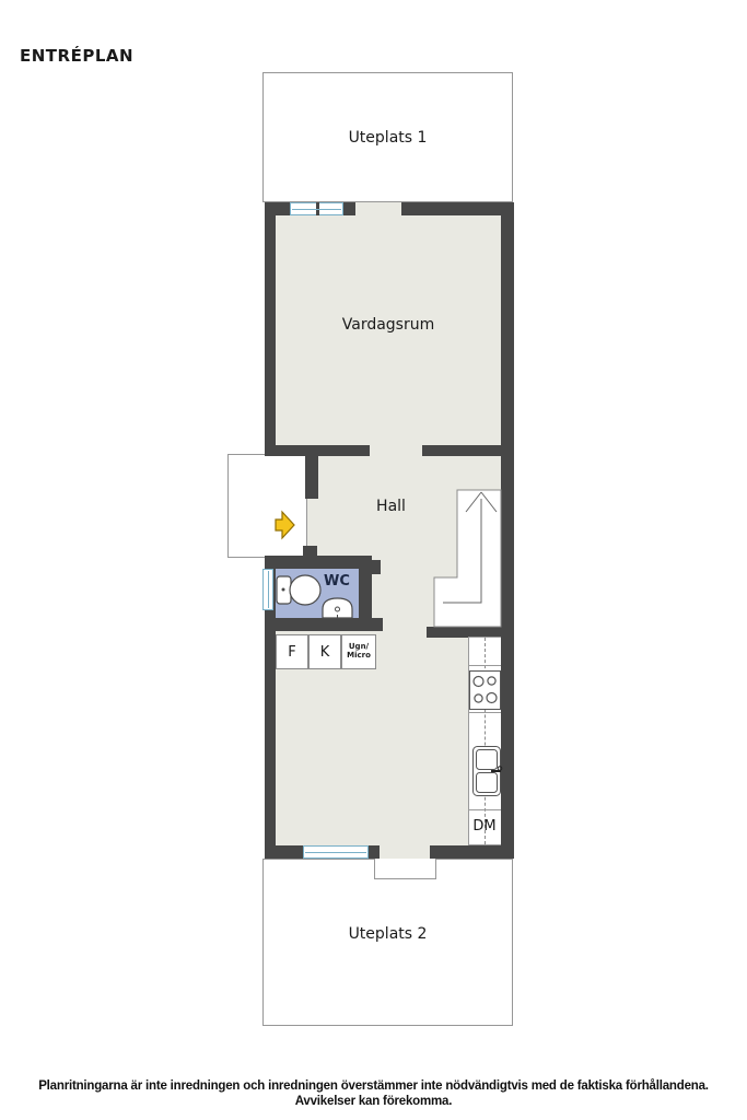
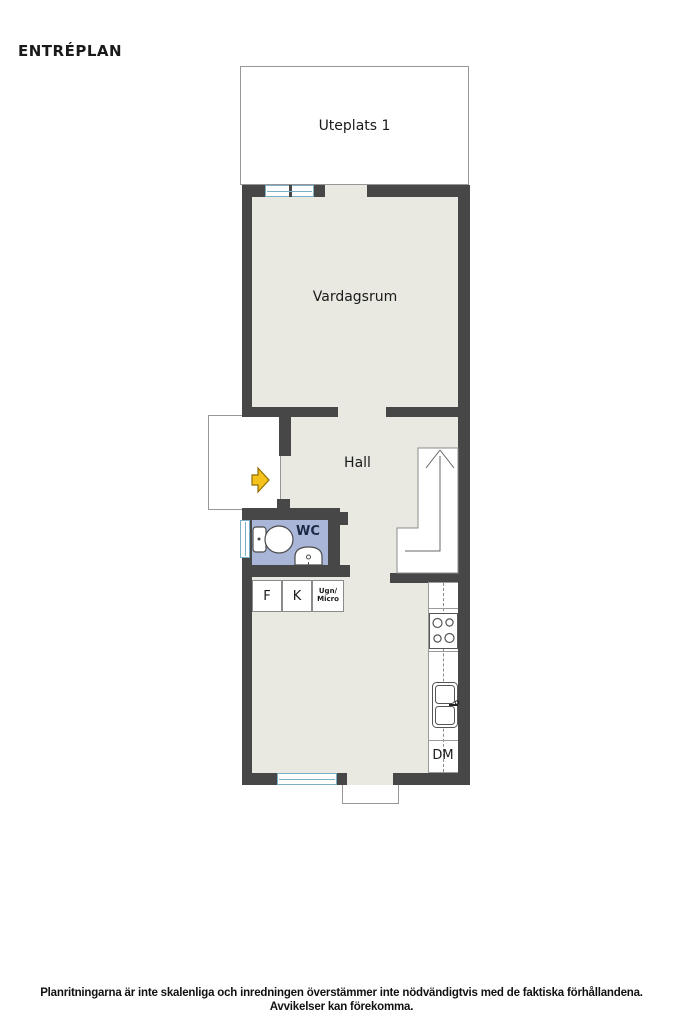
  ENTRÉPLAN
  Uteplats 1
- Uteplats 2
  WC
  F
  K
  Ugn/
  Micro
  DM
  Vardagsrum
  Hall
- Planritningarna är inte inredningen och inredningen överstämmer inte nödvändigtvis med de faktiska förhållandena.
+ Planritningarna är inte skalenliga och inredningen överstämmer inte nödvändigtvis med de faktiska förhållandena.
  Avvikelser kan förekomma.
